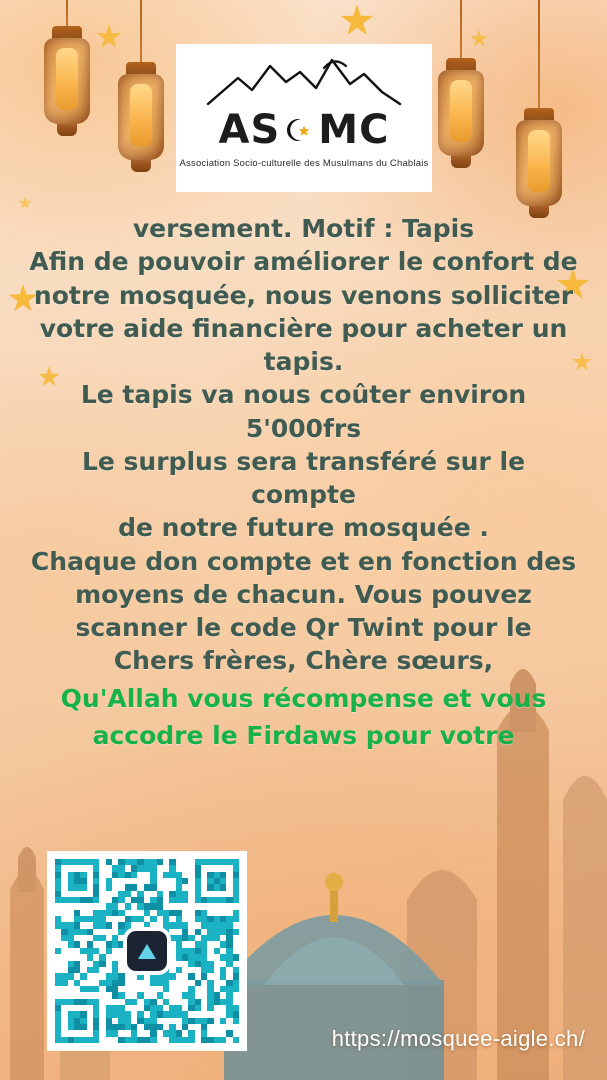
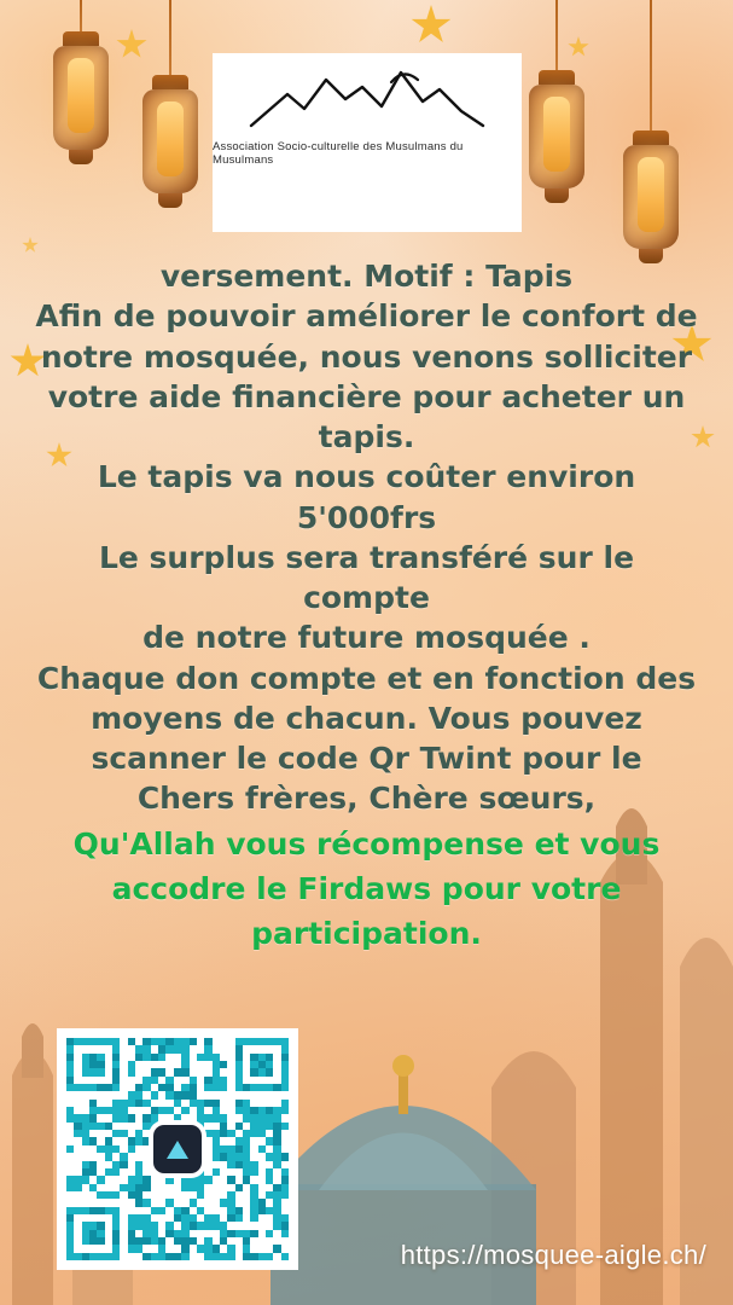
- AS
- MC
- Association Socio-culturelle des Musulmans du Chablais
+ Association Socio-culturelle des Musulmans du Musulmans
  versement. Motif : Tapis
  Afin de pouvoir améliorer le confort de
  notre mosquée, nous venons solliciter
  votre aide financière pour acheter un
  tapis.
  Le tapis va nous coûter environ
  5'000frs
  Le surplus sera transféré sur le compte
  de notre future mosquée .
  Chaque don compte et en fonction des
  moyens de chacun. Vous pouvez
  scanner le code Qr Twint pour le
  Chers frères, Chère sœurs,
  Qu'Allah vous récompense et vous
  accodre le Firdaws pour votre
+ participation.
  https://mosquee-aigle.ch/
